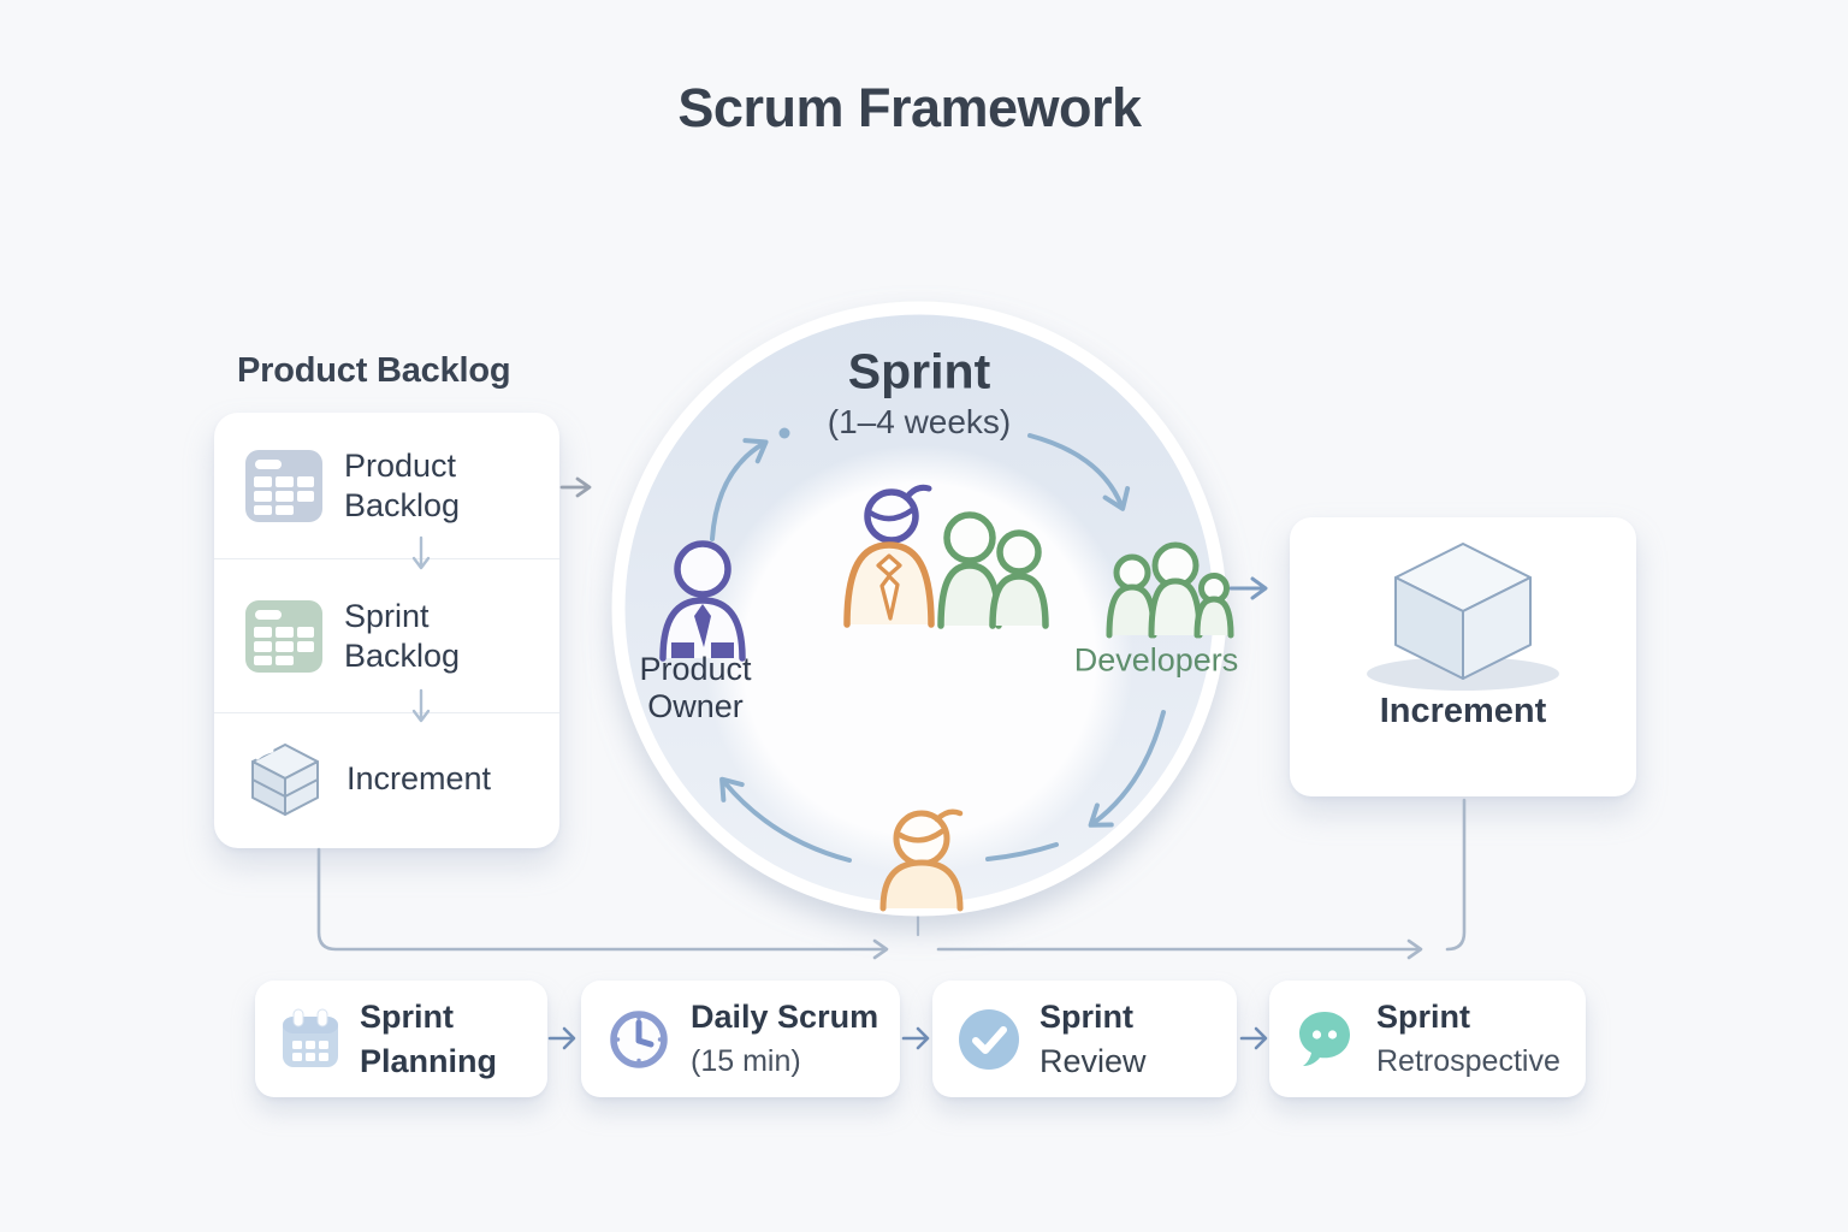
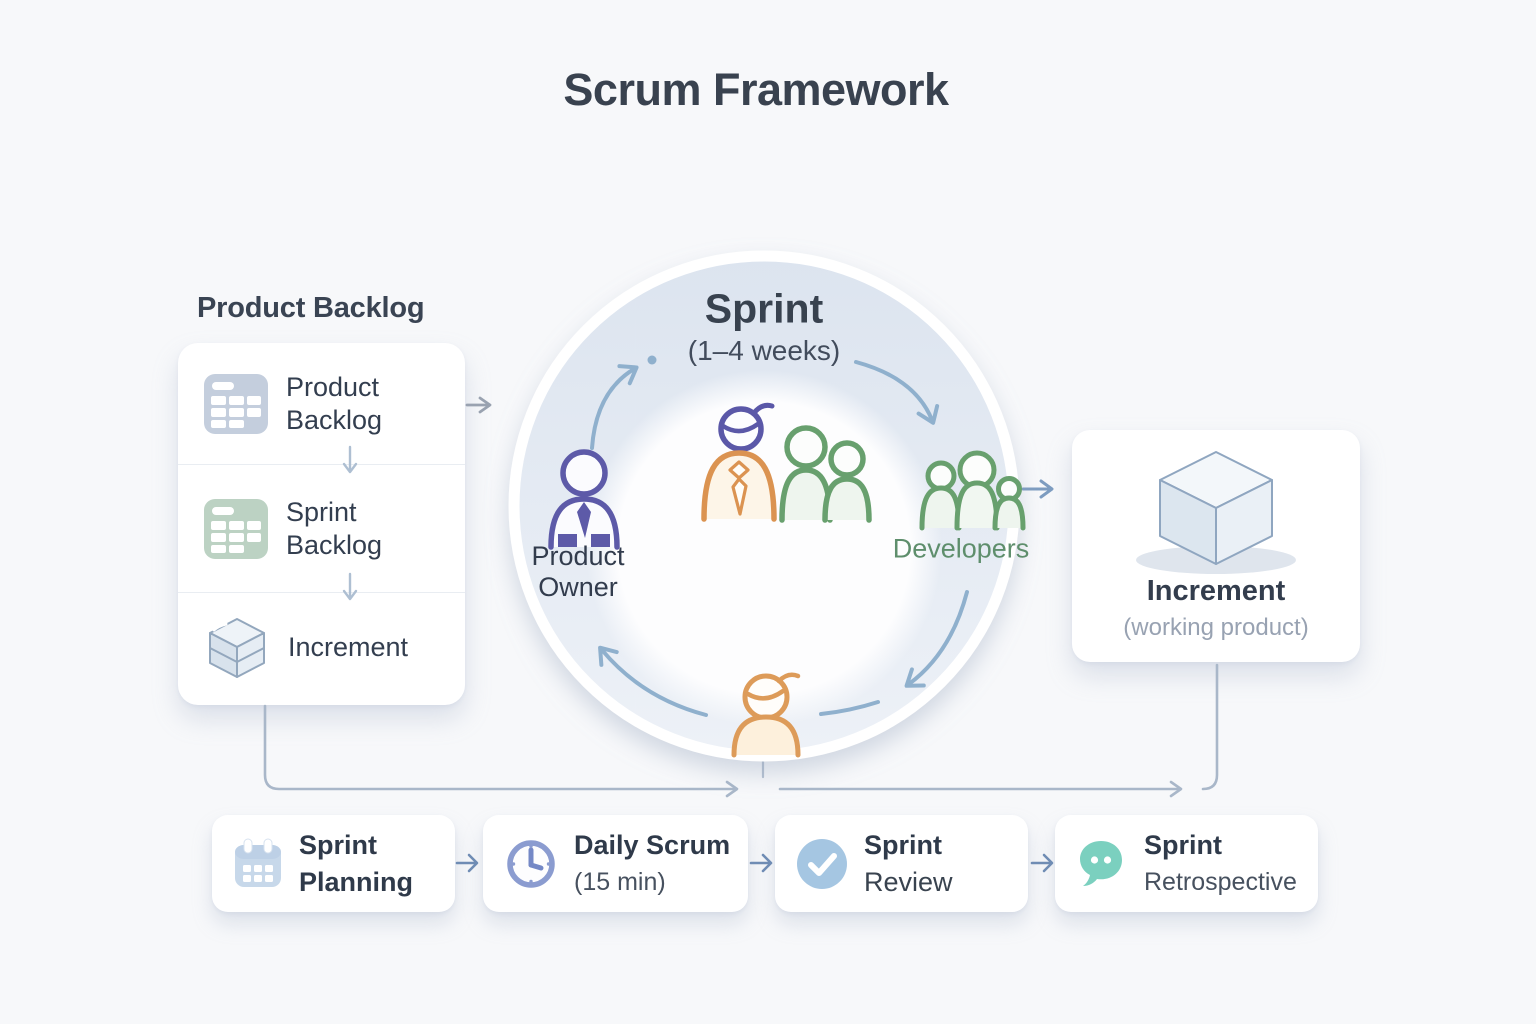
  Scrum Framework
  Product Backlog
  Product
  Backlog
  Sprint
  Backlog
  Increment
  Increment
+ (working product)
  Sprint
  Planning
  Daily Scrum
  (15 min)
  Sprint
  Review
  Sprint
  Retrospective
  Sprint
  (1–4 weeks)
  Product
  Owner
  Developers
